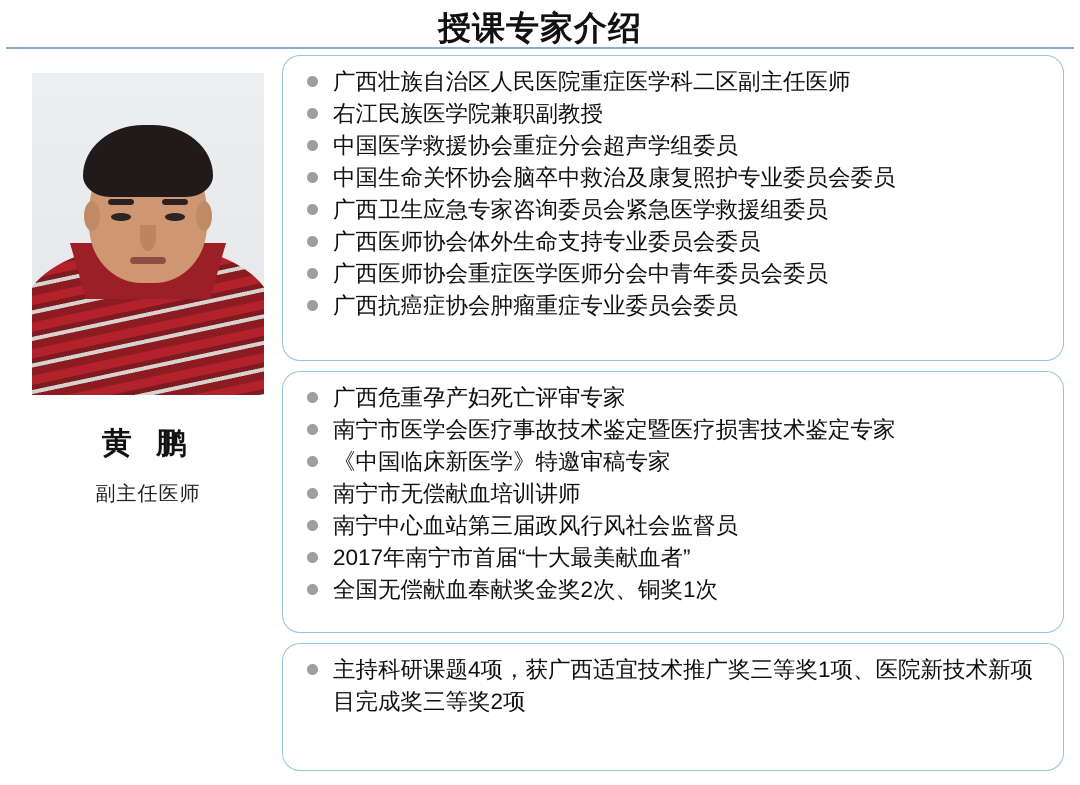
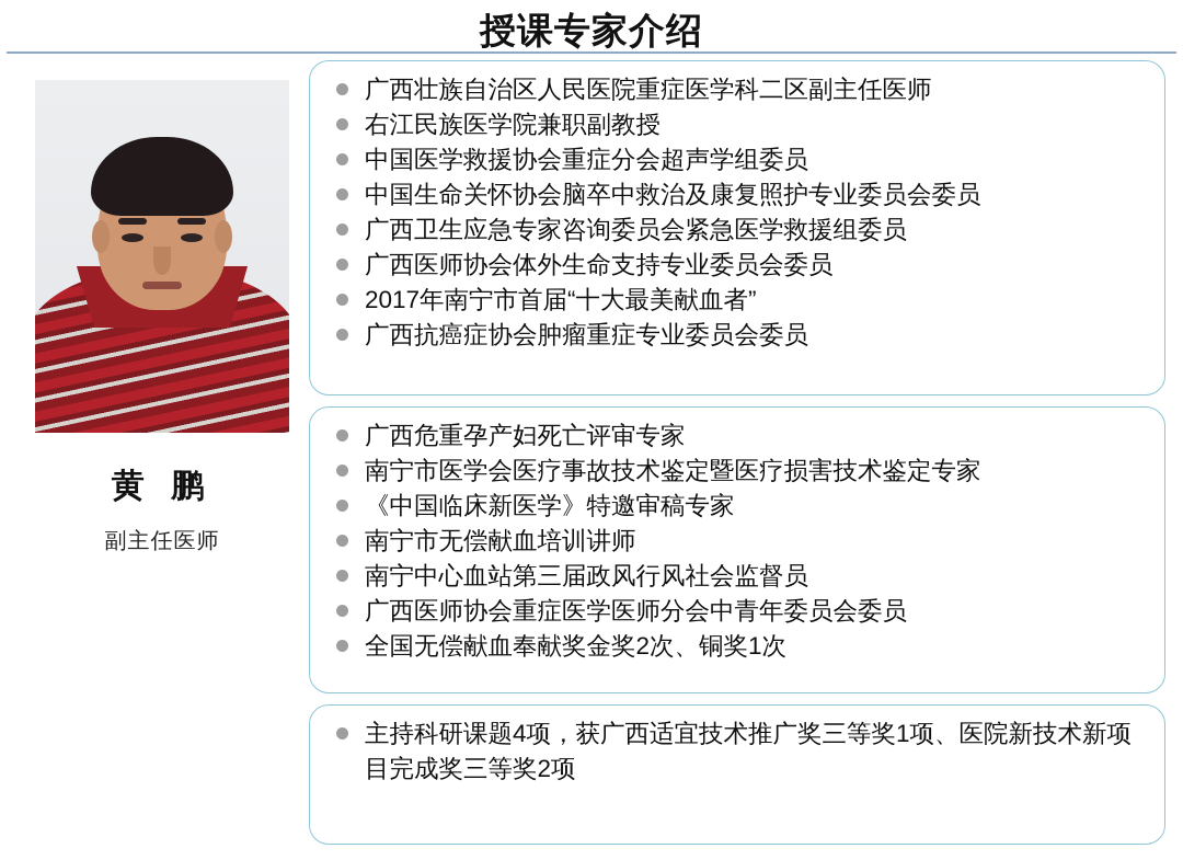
  授课专家介绍
  黄 鹏
  副主任医师
  广西壮族自治区人民医院重症医学科二区副主任医师
  右江民族医学院兼职副教授
  中国医学救援协会重症分会超声学组委员
  中国生命关怀协会脑卒中救治及康复照护专业委员会委员
  广西卫生应急专家咨询委员会紧急医学救援组委员
  广西医师协会体外生命支持专业委员会委员
- 广西医师协会重症医学医师分会中青年委员会委员
+ 2017年南宁市首届“十大最美献血者”
  广西抗癌症协会肿瘤重症专业委员会委员
  广西危重孕产妇死亡评审专家
  南宁市医学会医疗事故技术鉴定暨医疗损害技术鉴定专家
  《中国临床新医学》特邀审稿专家
  南宁市无偿献血培训讲师
  南宁中心血站第三届政风行风社会监督员
- 2017年南宁市首届“十大最美献血者”
+ 广西医师协会重症医学医师分会中青年委员会委员
  全国无偿献血奉献奖金奖2次、铜奖1次
  主持科研课题4项，获广西适宜技术推广奖三等奖1项、医院新技术新项目完成奖三等奖2项
